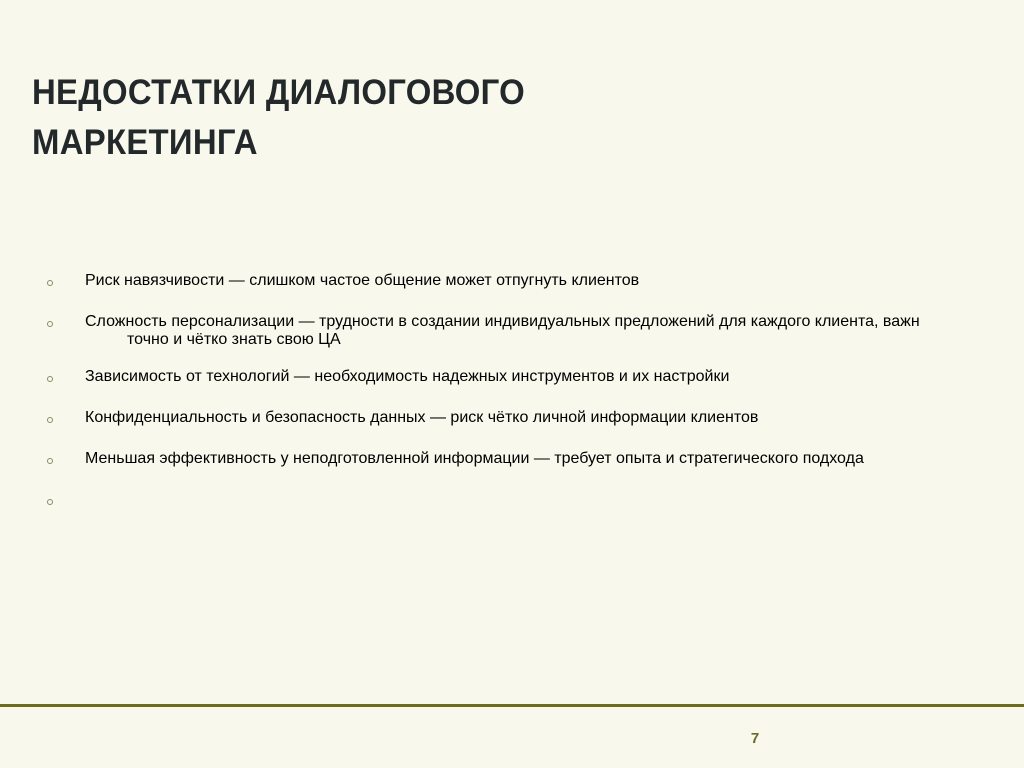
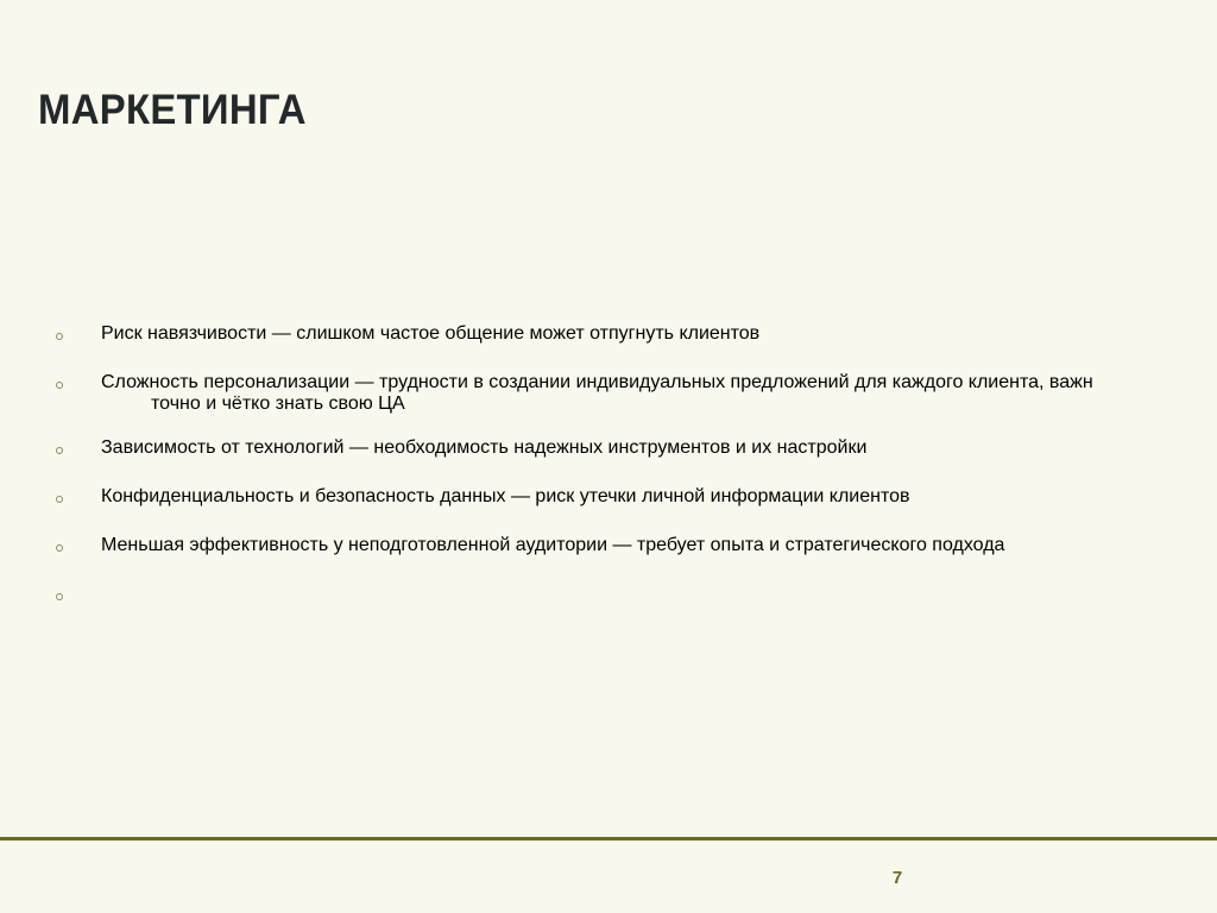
- НЕДОСТАТКИ ДИАЛОГОВОГО
  МАРКЕТИНГА
  Риск навязчивости — слишком частое общение может отпугнуть клиентов
  Сложность персонализации — трудности в создании индивидуальных предложений для каждого клиента, важн точно и чётко знать свою ЦА
  Зависимость от технологий — необходимость надежных инструментов и их настройки
- Конфиденциальность и безопасность данных — риск чётко личной информации клиентов
+ Конфиденциальность и безопасность данных — риск утечки личной информации клиентов
- Меньшая эффективность у неподготовленной информации — требует опыта и стратегического подхода
+ Меньшая эффективность у неподготовленной аудитории — требует опыта и стратегического подхода
  7
